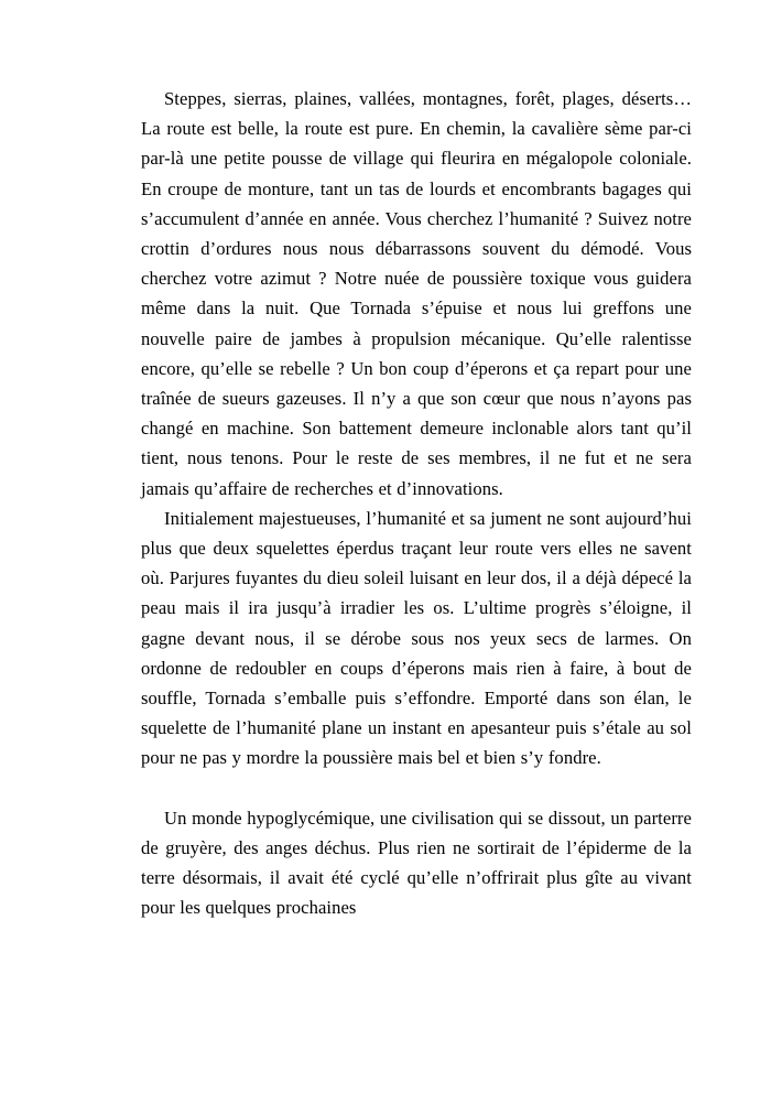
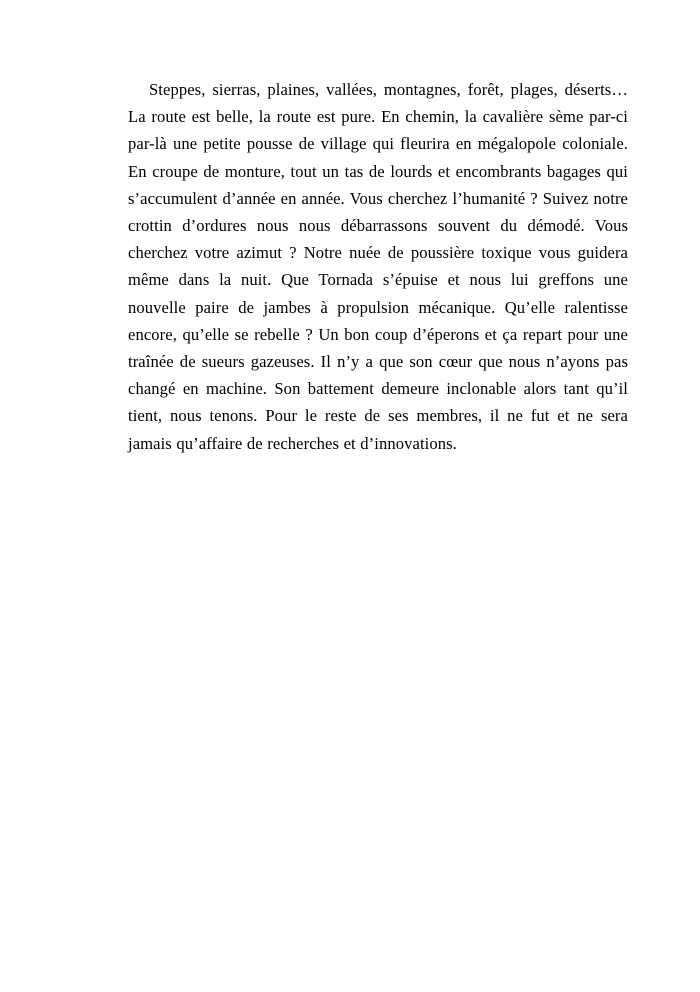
- Steppes, sierras, plaines, vallées, montagnes, forêt, plages, déserts… La route est belle, la route est pure. En chemin, la cavalière sème par-ci par-là une petite pousse de village qui fleurira en mégalopole coloniale. En croupe de monture, tant un tas de lourds et encombrants bagages qui s’accumulent d’année en année. Vous cherchez l’humanité ? Suivez notre crottin d’ordures nous nous débarrassons souvent du démodé. Vous cherchez votre azimut ? Notre nuée de poussière toxique vous guidera même dans la nuit. Que Tornada s’épuise et nous lui greffons une nouvelle paire de jambes à propulsion mécanique. Qu’elle ralentisse encore, qu’elle se rebelle ? Un bon coup d’éperons et ça repart pour une traînée de sueurs gazeuses. Il n’y a que son cœur que nous n’ayons pas changé en machine. Son battement demeure inclonable alors tant qu’il tient, nous tenons. Pour le reste de ses membres, il ne fut et ne sera jamais qu’affaire de recherches et d’innovations.
+ Steppes, sierras, plaines, vallées, montagnes, forêt, plages, déserts… La route est belle, la route est pure. En chemin, la cavalière sème par-ci par-là une petite pousse de village qui fleurira en mégalopole coloniale. En croupe de monture, tout un tas de lourds et encombrants bagages qui s’accumulent d’année en année. Vous cherchez l’humanité ? Suivez notre crottin d’ordures nous nous débarrassons souvent du démodé. Vous cherchez votre azimut ? Notre nuée de poussière toxique vous guidera même dans la nuit. Que Tornada s’épuise et nous lui greffons une nouvelle paire de jambes à propulsion mécanique. Qu’elle ralentisse encore, qu’elle se rebelle ? Un bon coup d’éperons et ça repart pour une traînée de sueurs gazeuses. Il n’y a que son cœur que nous n’ayons pas changé en machine. Son battement demeure inclonable alors tant qu’il tient, nous tenons. Pour le reste de ses membres, il ne fut et ne sera jamais qu’affaire de recherches et d’innovations.
- Initialement majestueuses, l’humanité et sa jument ne sont aujourd’hui plus que deux squelettes éperdus traçant leur route vers elles ne savent où. Parjures fuyantes du dieu soleil luisant en leur dos, il a déjà dépecé la peau mais il ira jusqu’à irradier les os. L’ultime progrès s’éloigne, il gagne devant nous, il se dérobe sous nos yeux secs de larmes. On ordonne de redoubler en coups d’éperons mais rien à faire, à bout de souffle, Tornada s’emballe puis s’effondre. Emporté dans son élan, le squelette de l’humanité plane un instant en apesanteur puis s’étale au sol pour ne pas y mordre la poussière mais bel et bien s’y fondre.
- Un monde hypoglycémique, une civilisation qui se dissout, un parterre de gruyère, des anges déchus. Plus rien ne sortirait de l’épiderme de la terre désormais, il avait été cyclé qu’elle n’offrirait plus gîte au vivant pour les quelques prochaines
